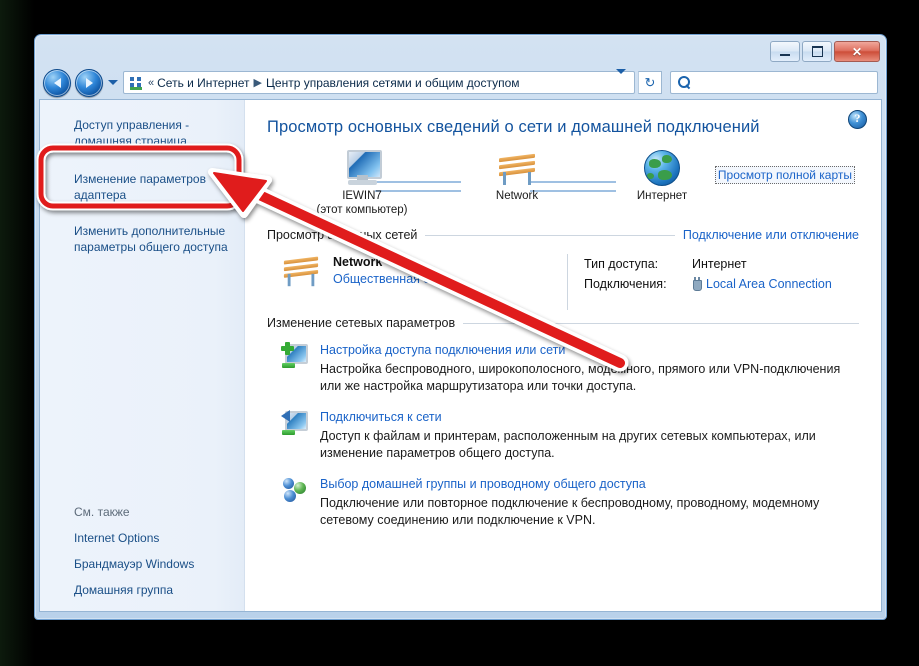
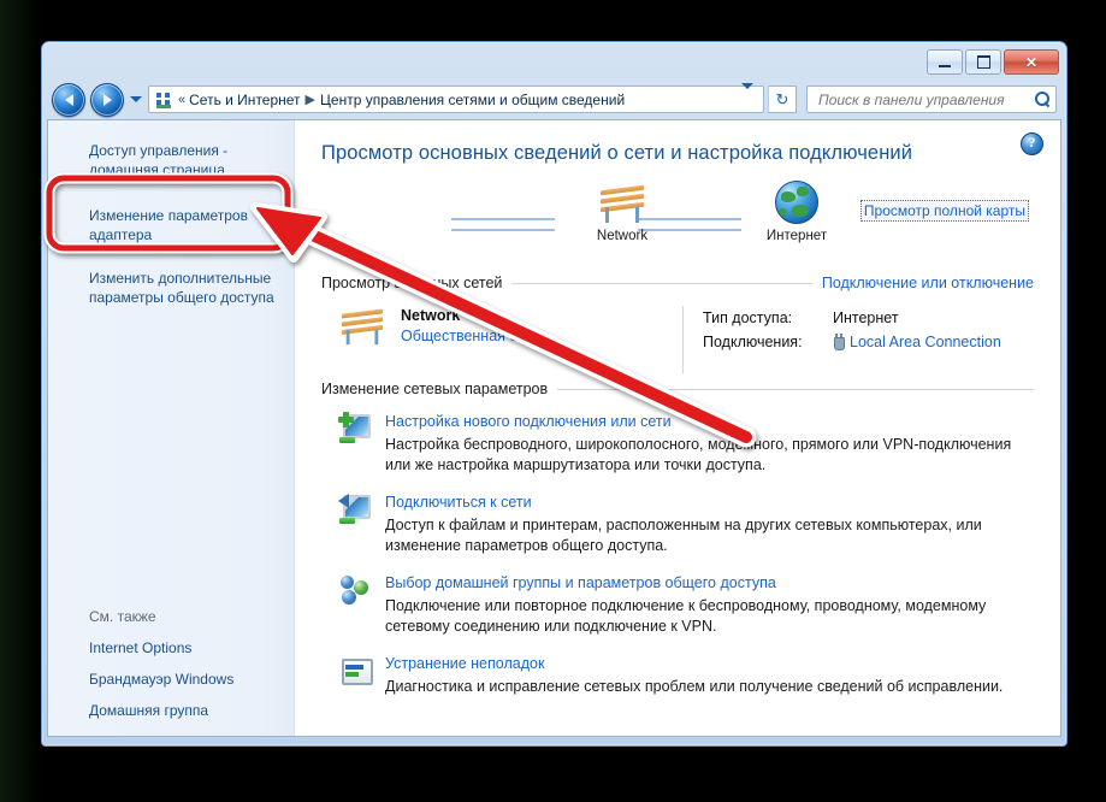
  ✕
  «
  Сеть и Интернет
  ▶
- Центр управления сетями и общим доступом
+ Центр управления сетями и общим сведений
  ↻
+ Поиск в панели управления
  Доступ управления - домашняя страница
  Изменение параметров адаптера
  Изменить дополнительные параметры общего доступа
  См. также
  Internet Options
  Брандмауэр Windows
  Домашняя группа
  ?
- Просмотр основных сведений о сети и домашней подключений
+ Просмотр основных сведений о сети и настройка подключений
- IEWIN7
- (этот компьютер)
  Network
  Интернет
  Просмотр полной карты
  Просмотрых сетей
  Подключение или отключение
  Network
  Общественная
  Тип доступа:
  Интернет
  Подключения:
  Local Area Connection
  Изменение сетевых параметров
- Настройка доступа подключения или сети
+ Настройка нового подключения или сети
  Настройка беспроводного, широкополосного, модного, прямого или VPN-подключения или же настройка маршрутизатора или точки доступа.
  Подключиться к сети
  Доступ к файлам и принтерам, расположенным на других сетевых компьютерах, или изменение параметров общего доступа.
- Выбор домашней группы и проводному общего доступа
+ Выбор домашней группы и параметров общего доступа
  Подключение или повторное подключение к беспроводному, проводному, модемному сетевому соединению или подключение к VPN.
+ Устранение неполадок
+ Диагностика и исправление сетевых проблем или получение сведений об исправлении.
